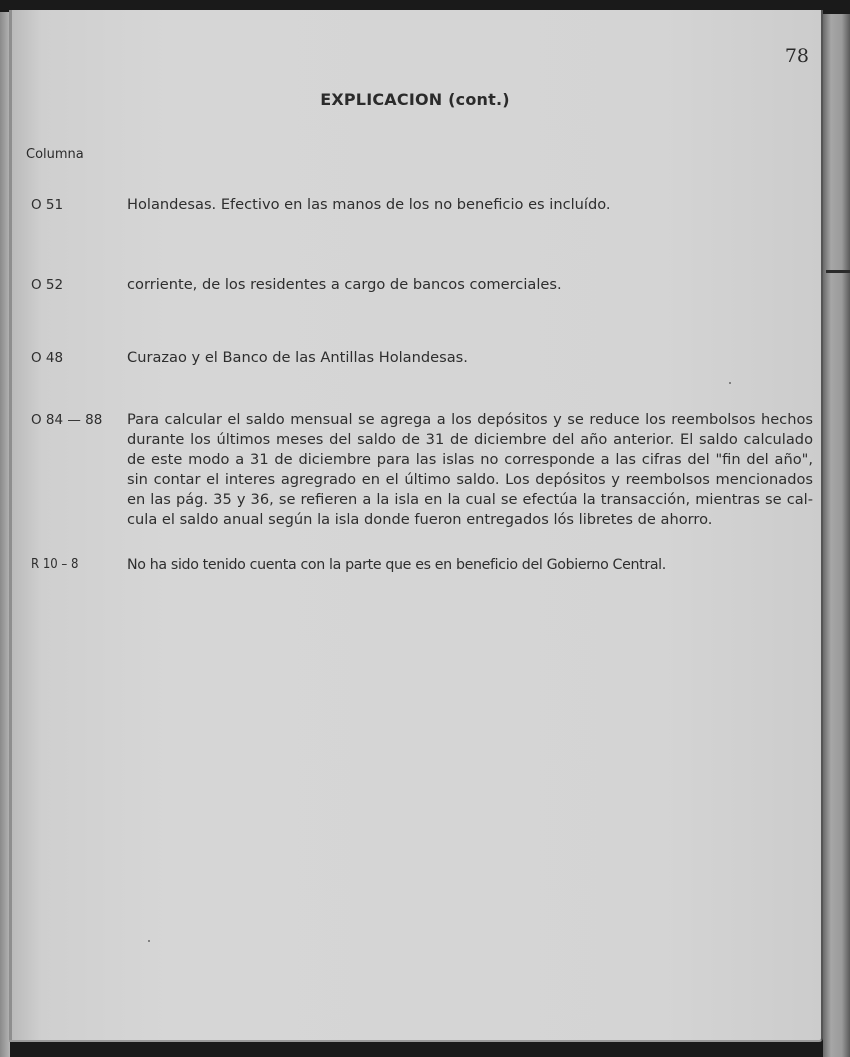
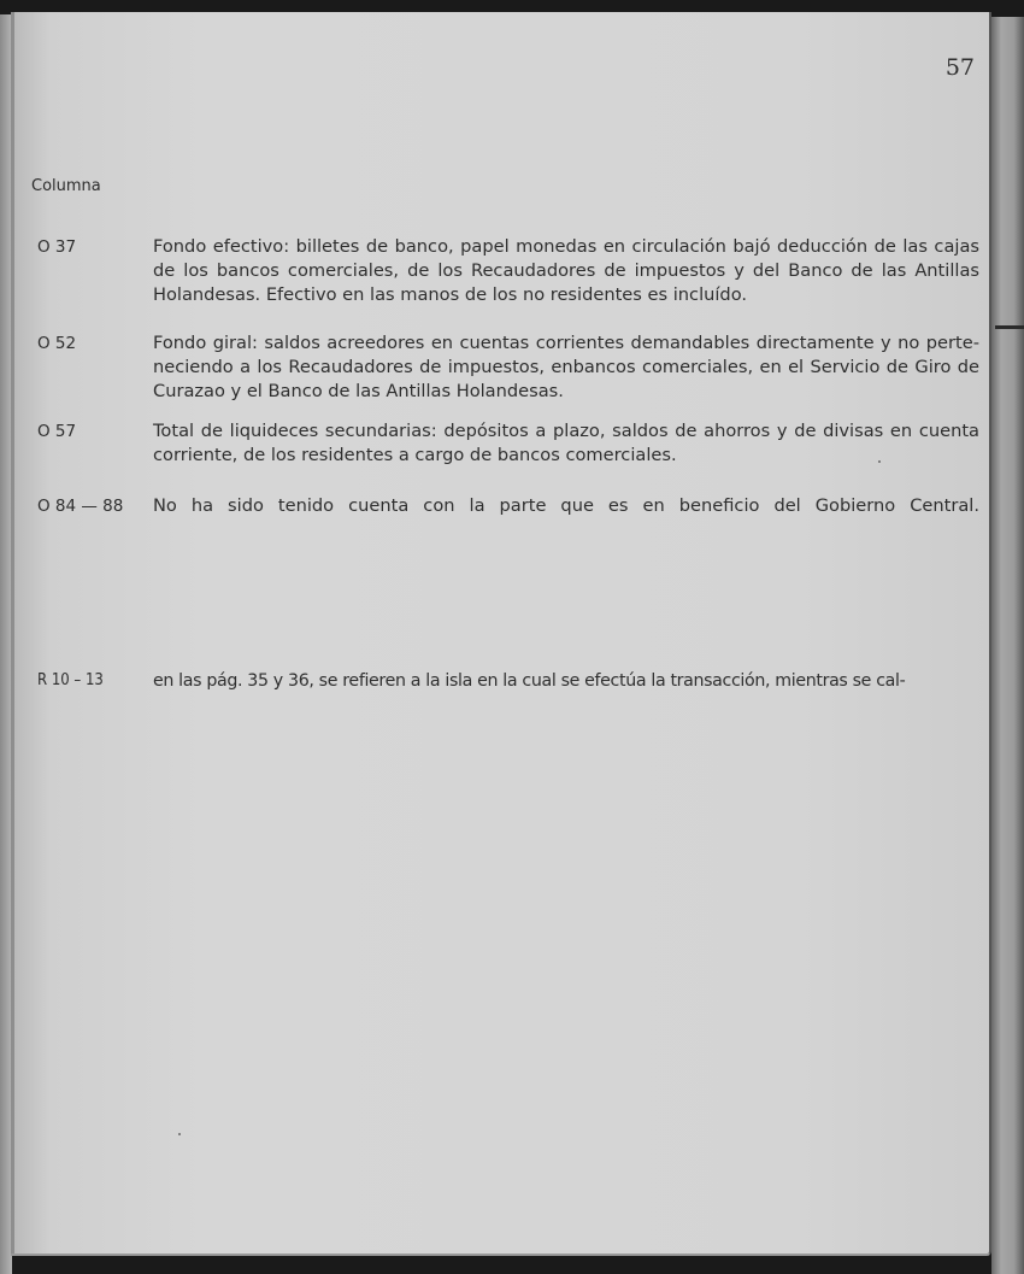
- 78
+ 57
- EXPLICACION (cont.)
  Columna
- O 51
+ O 37
+ Fondo efectivo: billetes de banco, papel monedas en circulación bajó deducción de las cajas
+ de los bancos comerciales, de los Recaudadores de impuestos y del Banco de las Antillas
- Holandesas. Efectivo en las manos de los no beneficio es incluído.
+ Holandesas. Efectivo en las manos de los no residentes es incluído.
  O 52
+ Fondo giral: saldos acreedores en cuentas corrientes demandables directamente y no perte-
+ neciendo a los Recaudadores de impuestos, enbancos comerciales, en el Servicio de Giro de
- corriente, de los residentes a cargo de bancos comerciales.
+ Curazao y el Banco de las Antillas Holandesas.
- O 48
+ O 57
+ Total de liquideces secundarias: depósitos a plazo, saldos de ahorros y de divisas en cuenta
- Curazao y el Banco de las Antillas Holandesas.
+ corriente, de los residentes a cargo de bancos comerciales.
  O 84 — 88
- Para calcular el saldo mensual se agrega a los depósitos y se reduce los reembolsos hechos
- durante los últimos meses del saldo de 31 de diciembre del año anterior. El saldo calculado
- de este modo a 31 de diciembre para las islas no corresponde a las cifras del "fin del año",
- sin contar el interes agregrado en el último saldo. Los depósitos y reembolsos mencionados
- en las pág. 35 y 36, se refieren a la isla en la cual se efectúa la transacción, mientras se cal-
+ No ha sido tenido cuenta con la parte que es en beneficio del Gobierno Central.
- cula el saldo anual según la isla donde fueron entregados lós libretes de ahorro.
- R 10 – 8
+ R 10 – 13
- No ha sido tenido cuenta con la parte que es en beneficio del Gobierno Central.
+ en las pág. 35 y 36, se refieren a la isla en la cual se efectúa la transacción, mientras se cal-
